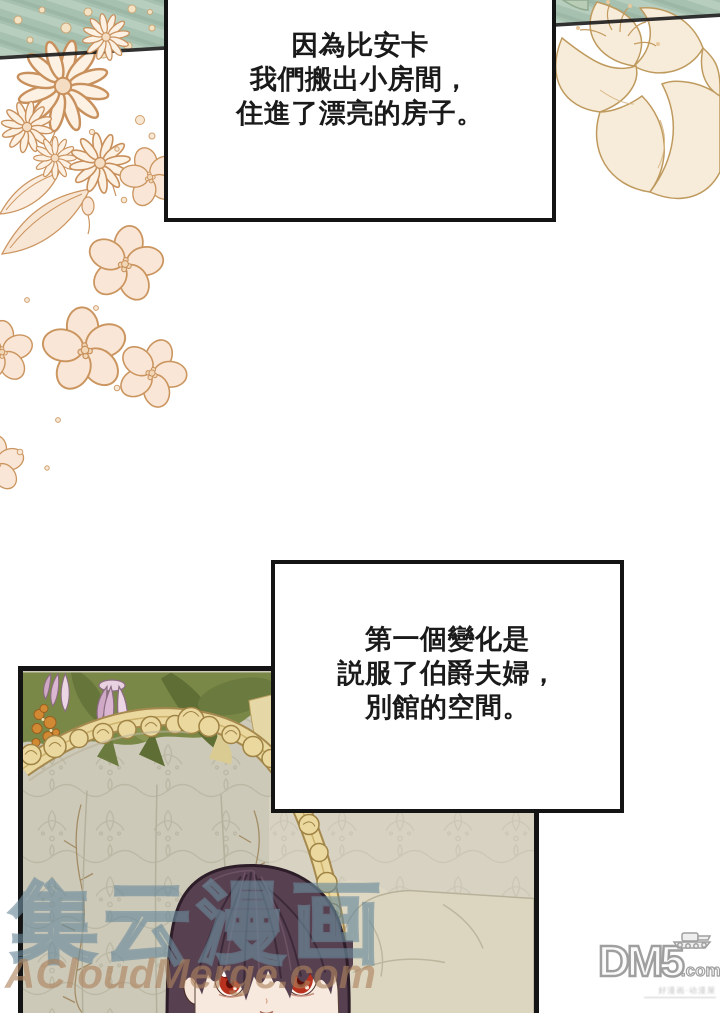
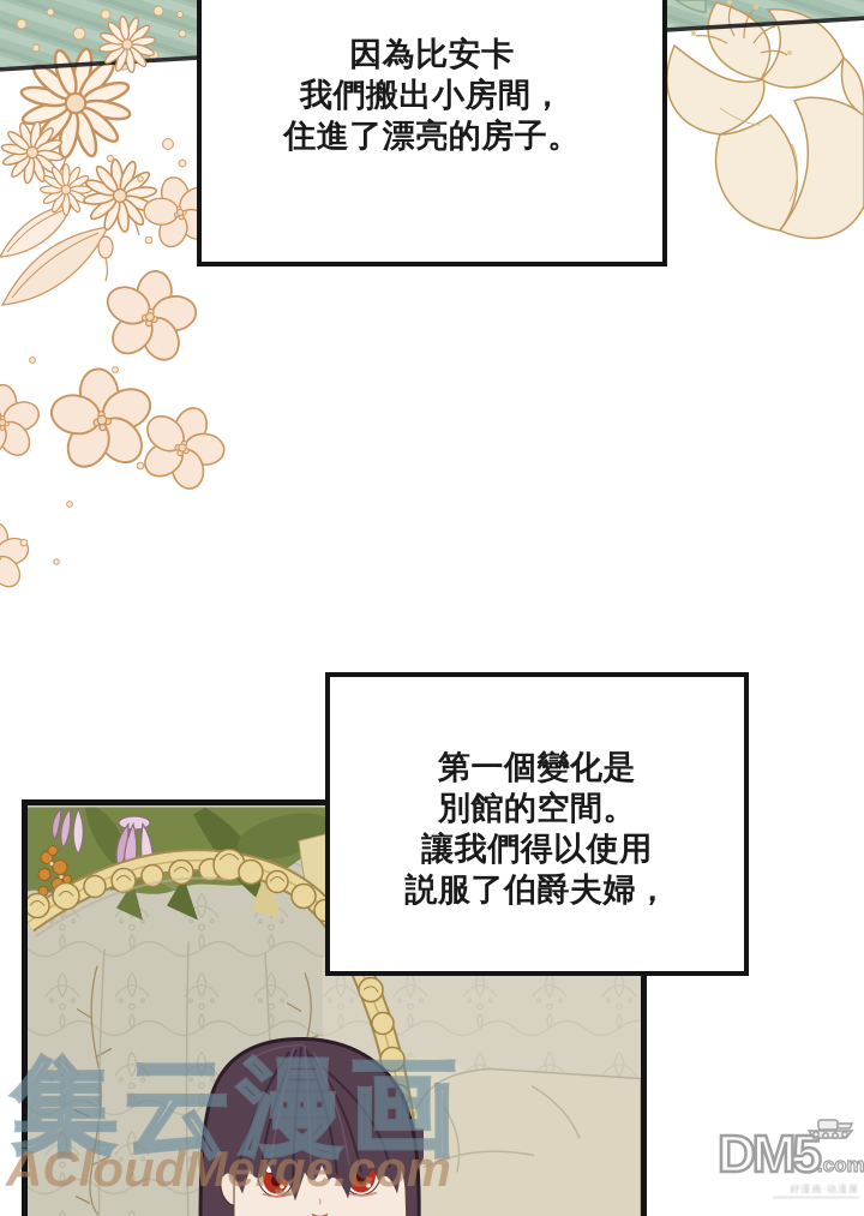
  因為比安卡
  我們搬出小房間，
  住進了漂亮的房子。
  第一個變化是
- 説服了伯爵夫婦，
+ 別館的空間。
+ 讓我們得以使用
- 別館的空間。
+ 説服了伯爵夫婦，
  集云漫画
  ACloudMerge.com
  DM5.com
  好漫画·动漫屋
